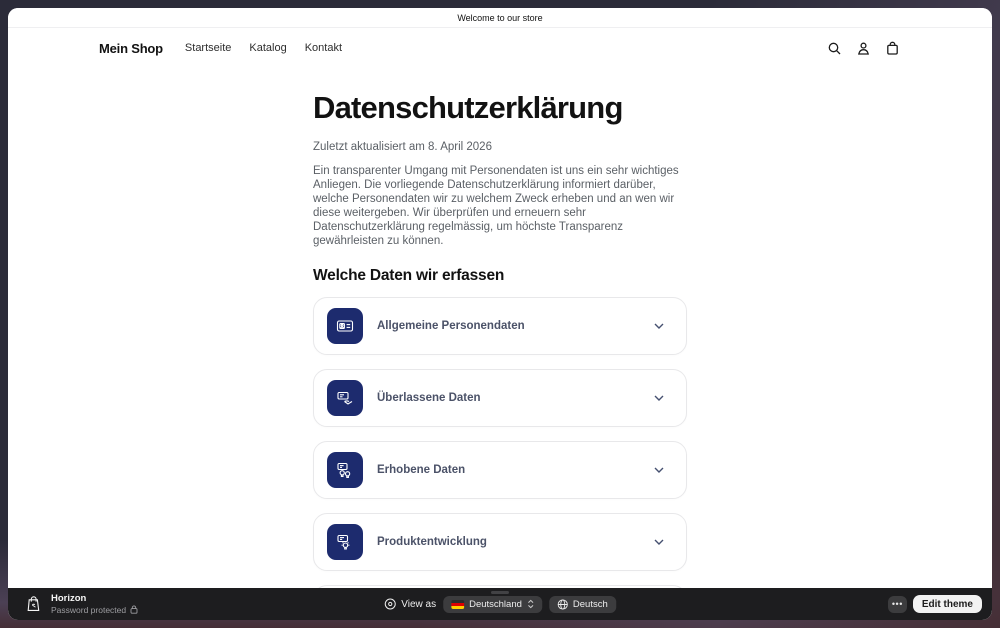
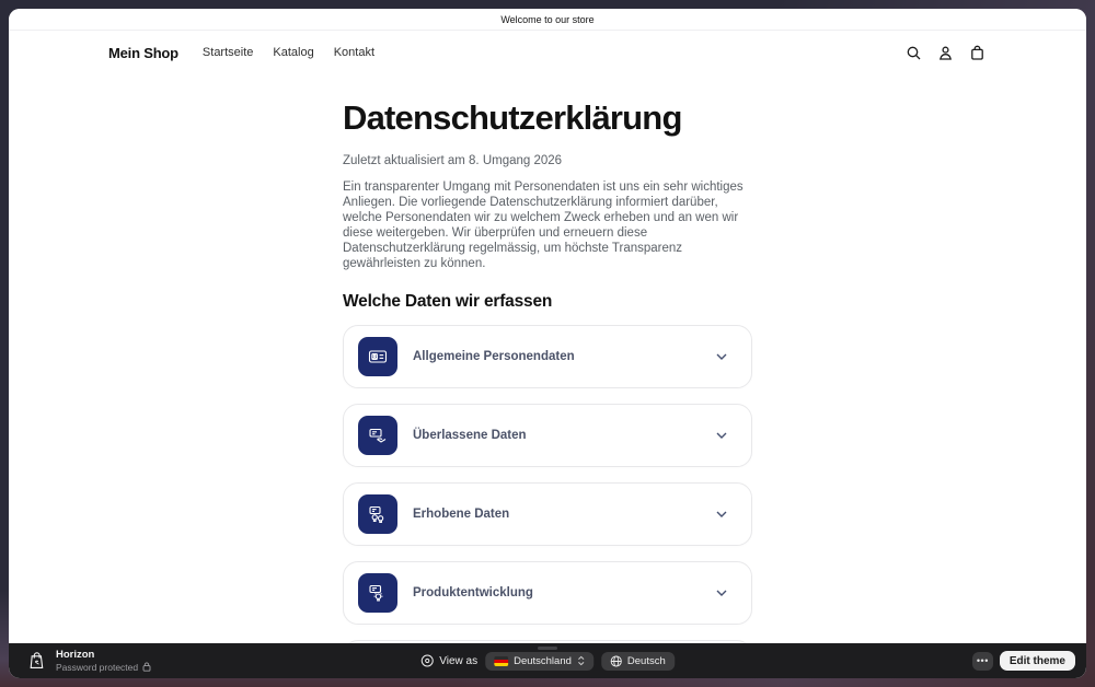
  Welcome to our store
  Mein Shop
  Startseite
  Katalog
  Kontakt
  Datenschutzerklärung
- Zuletzt aktualisiert am 8. April 2026
+ Zuletzt aktualisiert am 8. Umgang 2026
- Ein transparenter Umgang mit Personendaten ist uns ein sehr wichtiges Anliegen. Die vorliegende Datenschutzerklärung informiert darüber, welche Personendaten wir zu welchem Zweck erheben und an wen wir diese weitergeben. Wir überprüfen und erneuern sehr Datenschutzerklärung regelmässig, um höchste Transparenz gewährleisten zu können.
+ Ein transparenter Umgang mit Personendaten ist uns ein sehr wichtiges Anliegen. Die vorliegende Datenschutzerklärung informiert darüber, welche Personendaten wir zu welchem Zweck erheben und an wen wir diese weitergeben. Wir überprüfen und erneuern diese Datenschutzerklärung regelmässig, um höchste Transparenz gewährleisten zu können.
  Welche Daten wir erfassen
  Allgemeine Personendaten
  Überlassene Daten
  Erhobene Daten
  Produktentwicklung
  Horizon
  Password protected
  View as
  Deutschland
  Deutsch
  •••
  Edit theme
